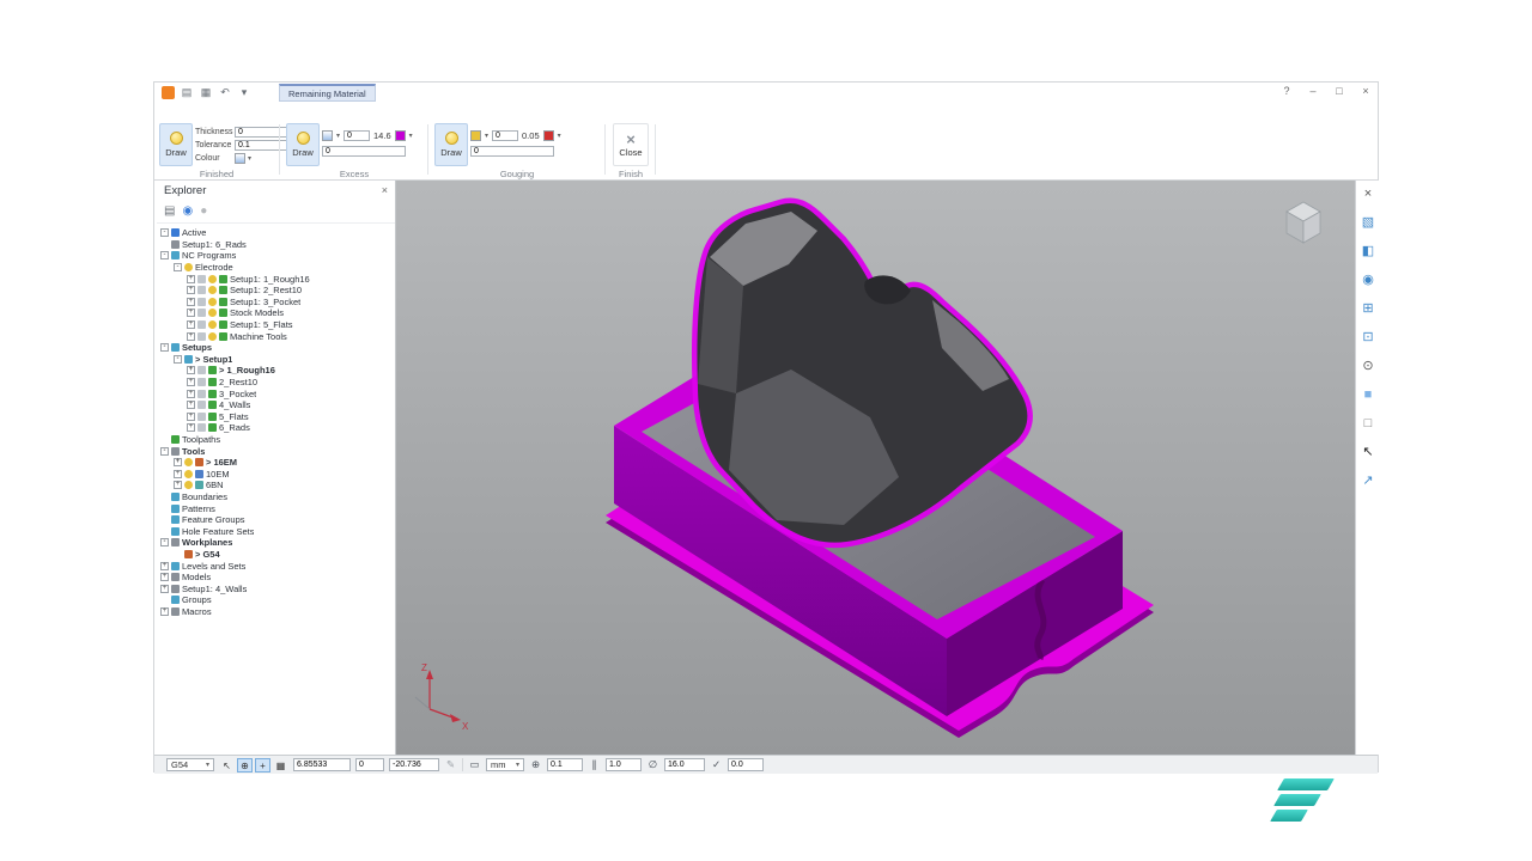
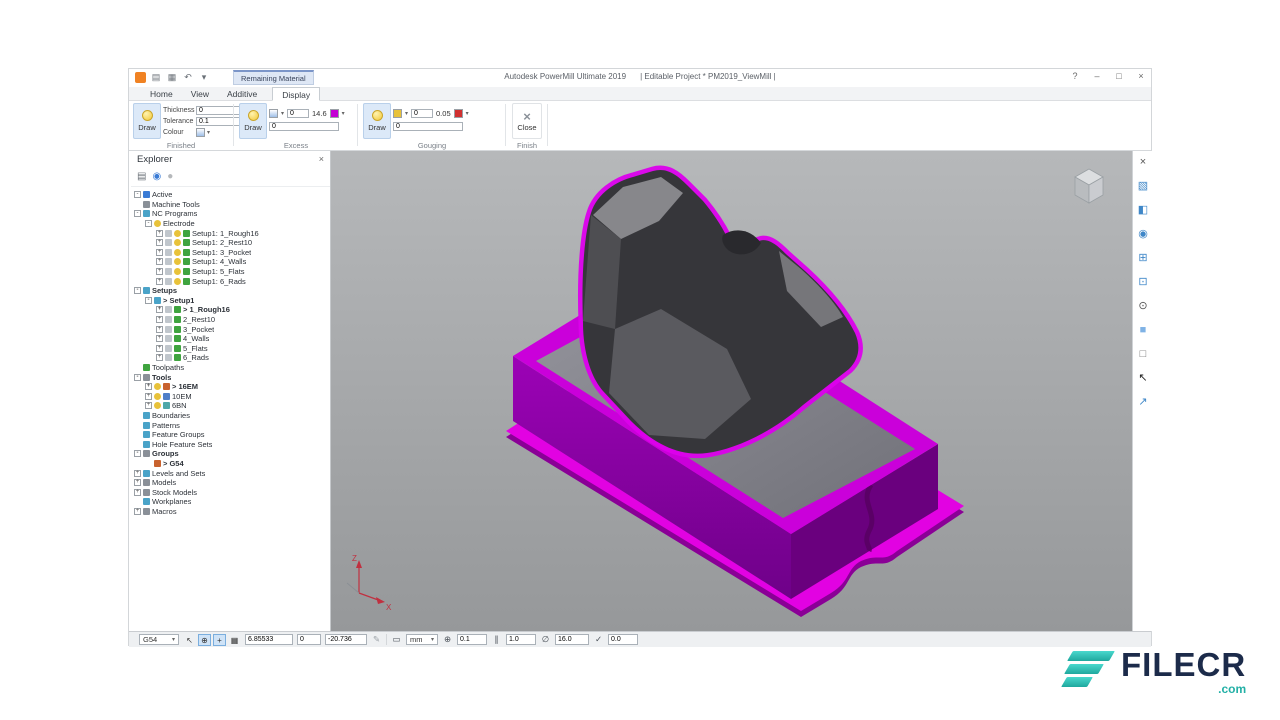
  ▤
  ▦
  ↶
  ▾
  Remaining Material
+ Autodesk PowerMill Ultimate 2019
+ | Editable Project * PM2019_ViewMill |
  ?
  –
  □
  ×
+ Home
+ View
+ Additive
+ Display
  Draw
  0
  0.1
  Finished
  Draw
  0
  14.6
  0
  Excess
  Draw
  0
  0.05
  0
  Gouging
  ×
  Close
  Finish
  Explorer
  ×
  ▤
  ◉
  ●
  Active
- Setup1: 6_Rads
+ Machine Tools
  NC Programs
  Electrode
  Setup1: 1_Rough16
  Setup1: 2_Rest10
  Setup1: 3_Pocket
- Stock Models
+ Setup1: 4_Walls
  Setup1: 5_Flats
- Machine Tools
+ Setup1: 6_Rads
  Setups
  > Setup1
  > 1_Rough16
  2_Rest10
  3_Pocket
  4_Walls
  5_Flats
  6_Rads
  Toolpaths
  Tools
  > 16EM
  10EM
  6BN
  Boundaries
  Patterns
  Feature Groups
  Hole Feature Sets
- Workplanes
+ Groups
  > G54
  Levels and Sets
  Models
- Setup1: 4_Walls
+ Stock Models
- Groups
+ Workplanes
  Macros
  Z
  X
  ×
  ▧
  ◧
  ◉
  ⊞
  ⊡
  ⊙
  ■
  □
  ↖
  ↗
  G54
  ↖
  ⊕
  +
  ▦
  6.85533
  0
  -20.736
  ✎
  ▭
  mm
  ⊕
  0.1
  ∥
  1.0
  ∅
  16.0
  ✓
  0.0
+ FILECR
+ .com
